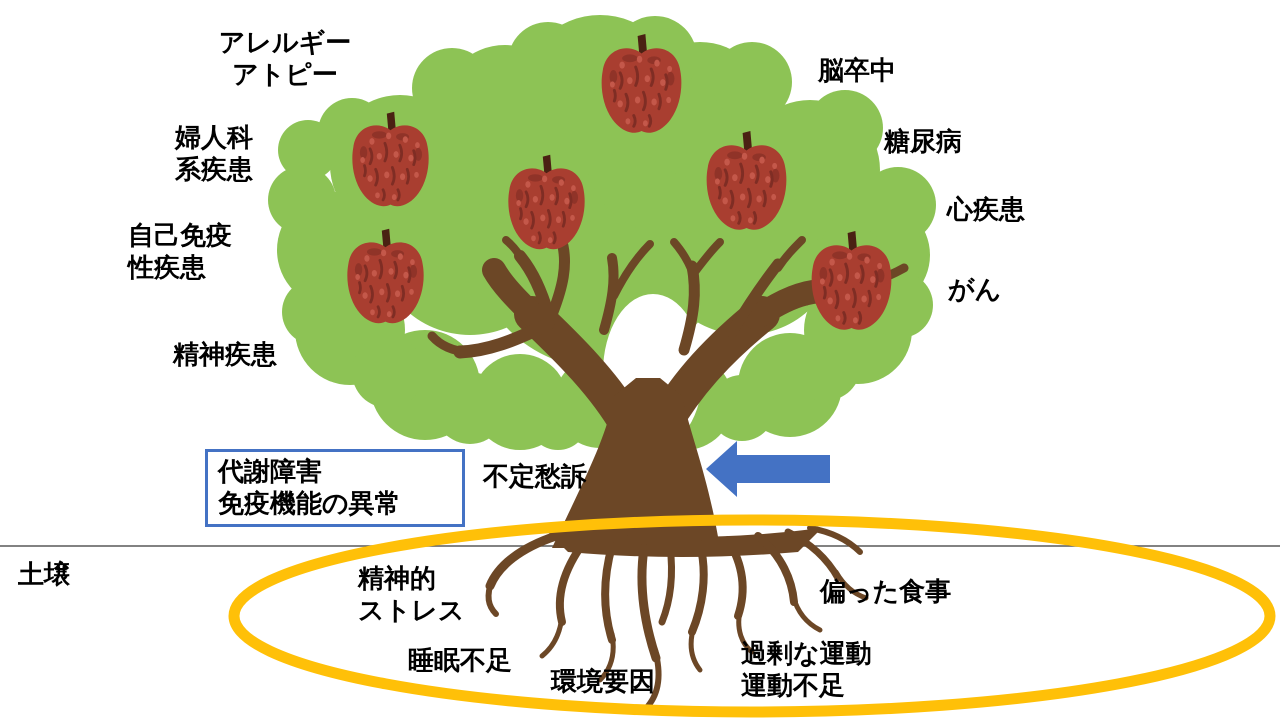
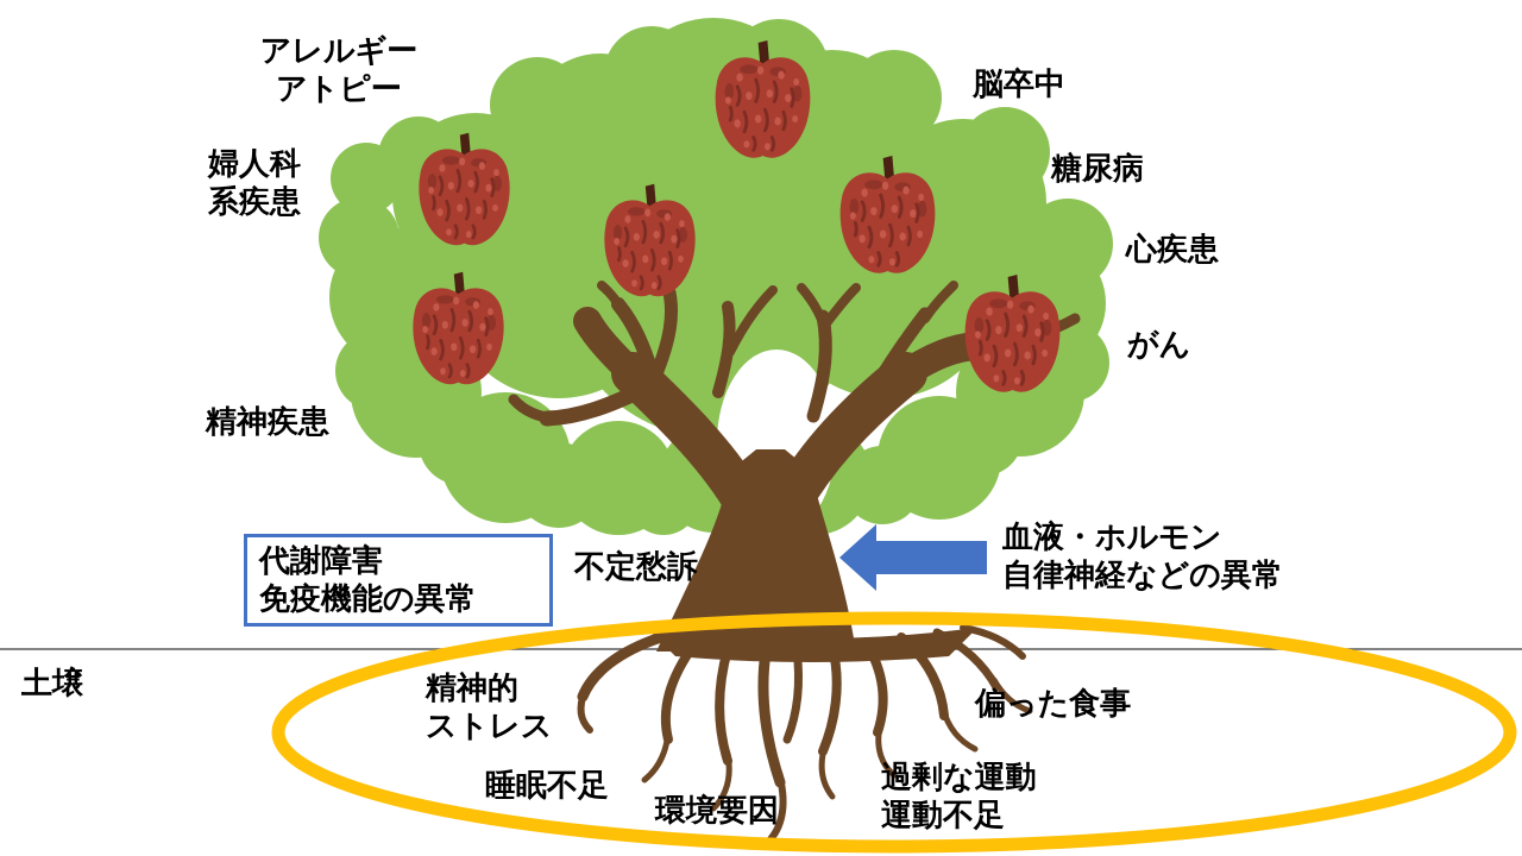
  アレルギー
  アトピー
  婦人科
  系疾患
- 自己免疫
- 性疾患
  精神疾患
  脳卒中
  糖尿病
  心疾患
  がん
  代謝障害
  免疫機能の異常
  不定愁訴
+ 血液・ホルモン
+ 自律神経などの異常
  土壌
  精神的
  ストレス
  睡眠不足
  環境要因
  過剰な運動
  運動不足
  偏った食事
